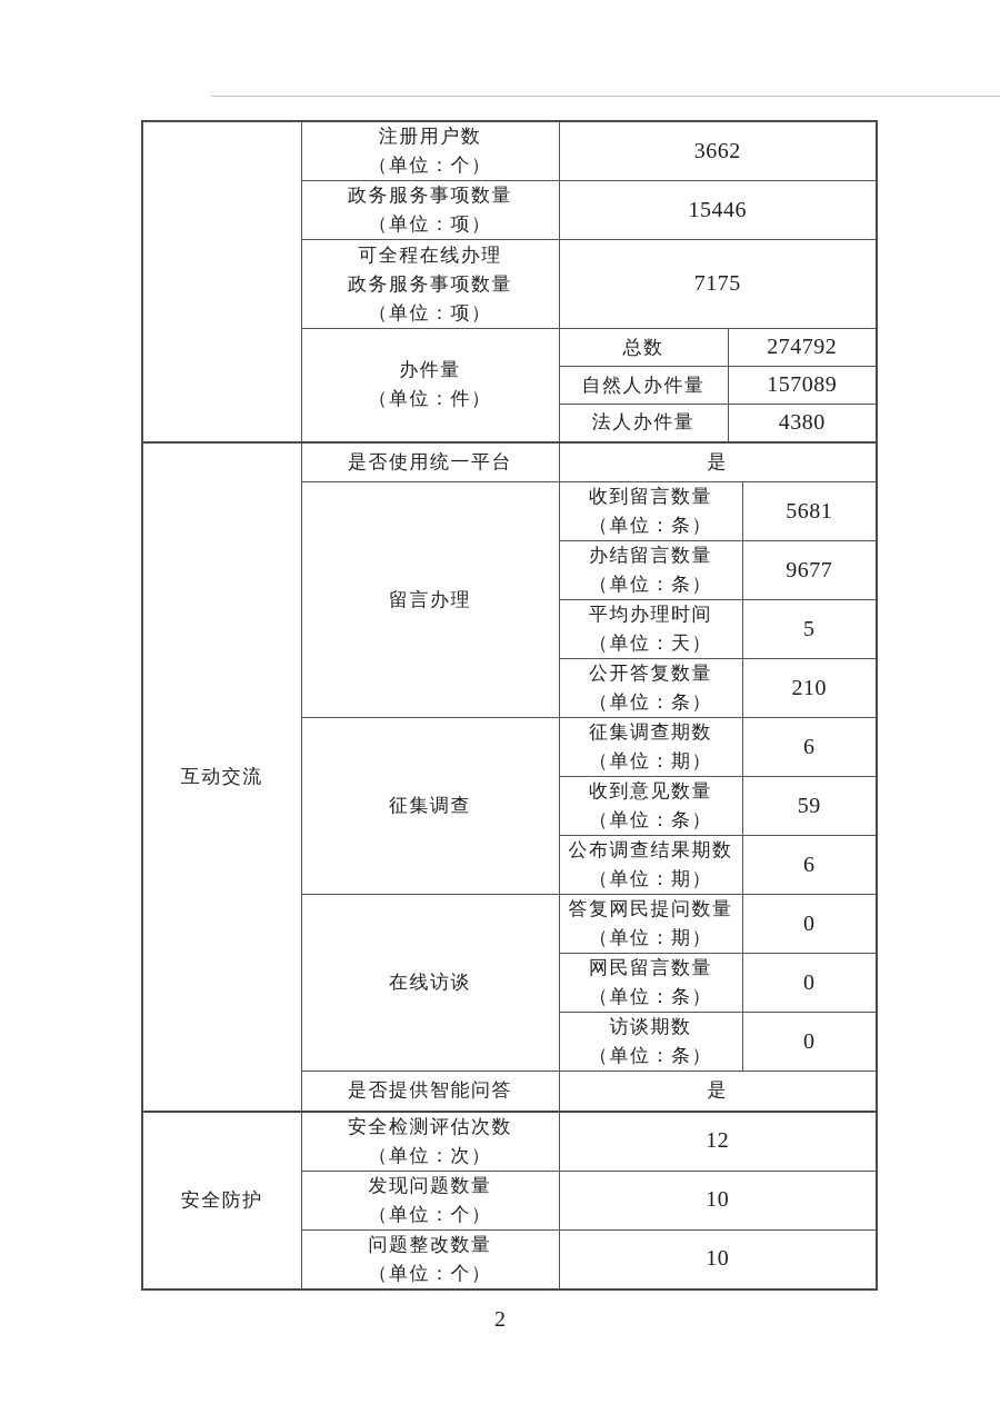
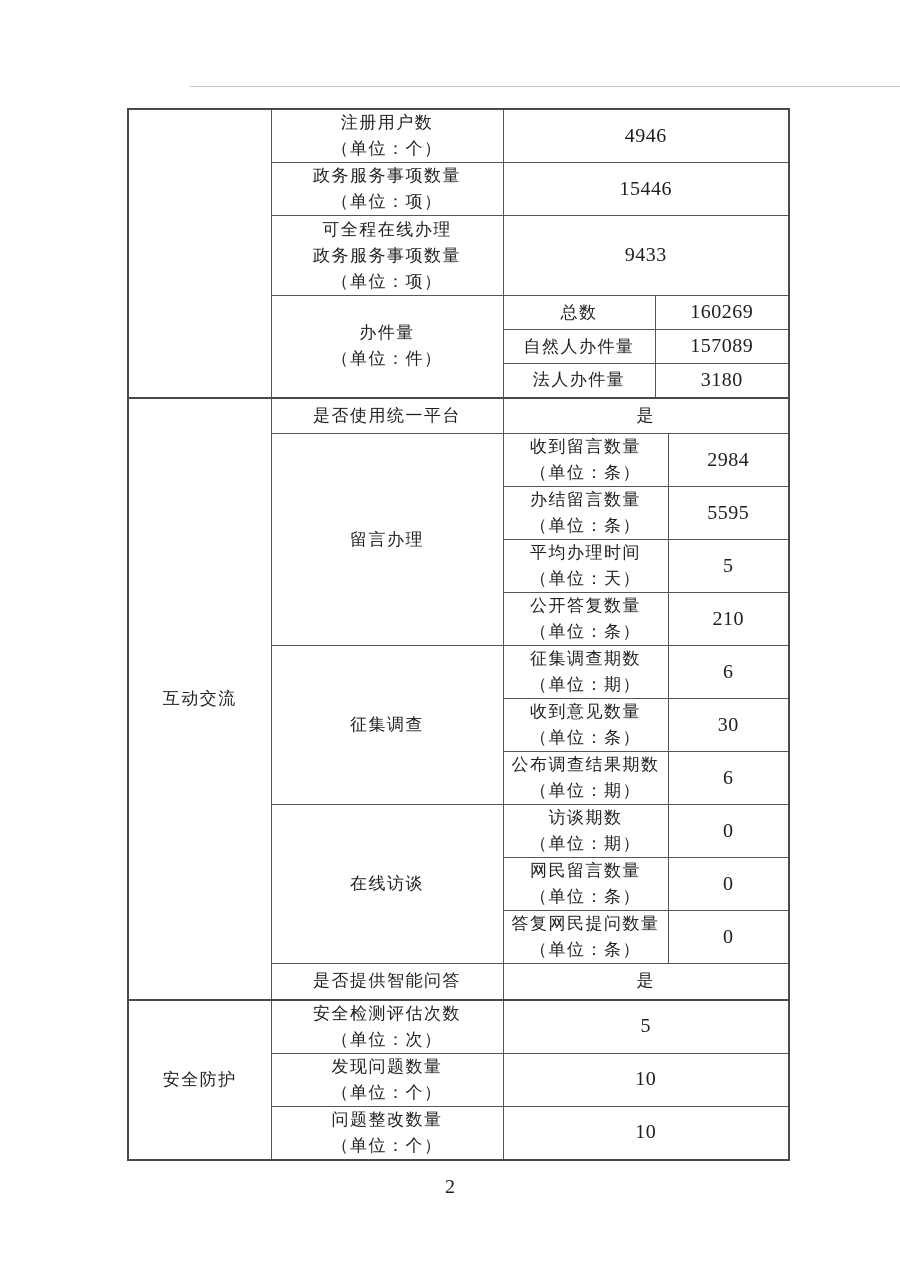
- 	注册用户数 （单位：个）	3662
+ 	注册用户数 （单位：个）	4946
  政务服务事项数量 （单位：项）	15446
- 可全程在线办理 政务服务事项数量 （单位：项）	7175
+ 可全程在线办理 政务服务事项数量 （单位：项）	9433
- 办件量 （单位：件）	总数	274792
+ 办件量 （单位：件）	总数	160269
  自然人办件量	157089
- 法人办件量	4380
+ 法人办件量	3180
  互动交流	是否使用统一平台	是
- 留言办理	收到留言数量 （单位：条）	5681
+ 留言办理	收到留言数量 （单位：条）	2984
- 办结留言数量 （单位：条）	9677
+ 办结留言数量 （单位：条）	5595
  平均办理时间 （单位：天）	5
  公开答复数量 （单位：条）	210
  征集调查	征集调查期数 （单位：期）	6
- 收到意见数量 （单位：条）	59
+ 收到意见数量 （单位：条）	30
  公布调查结果期数 （单位：期）	6
- 在线访谈	答复网民提问数量 （单位：期）	0
+ 在线访谈	访谈期数 （单位：期）	0
  网民留言数量 （单位：条）	0
- 访谈期数 （单位：条）	0
+ 答复网民提问数量 （单位：条）	0
  是否提供智能问答	是
- 安全防护	安全检测评估次数 （单位：次）	12
+ 安全防护	安全检测评估次数 （单位：次）	5
  发现问题数量 （单位：个）	10
  问题整改数量 （单位：个）	10
  2
